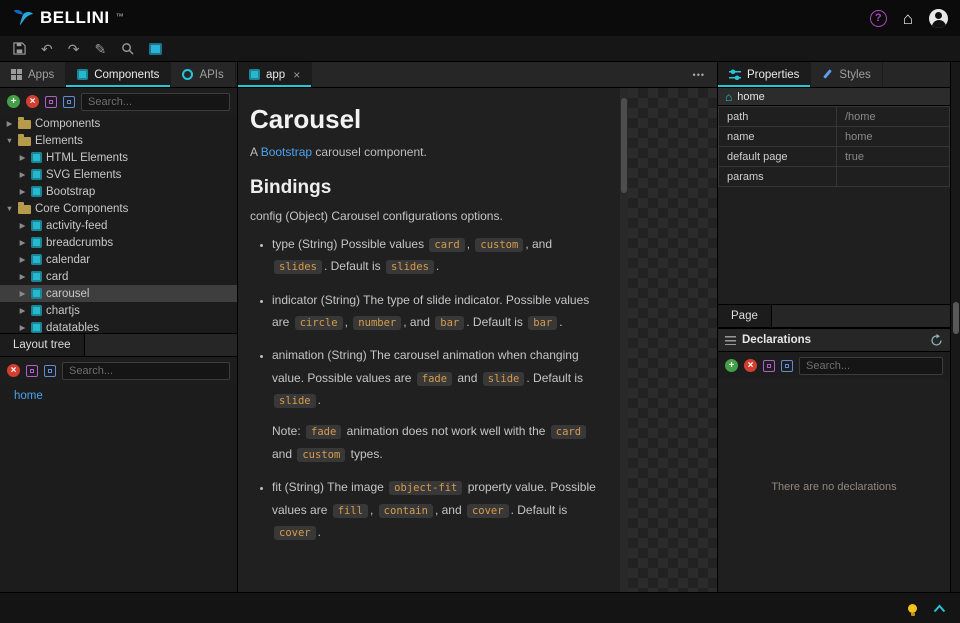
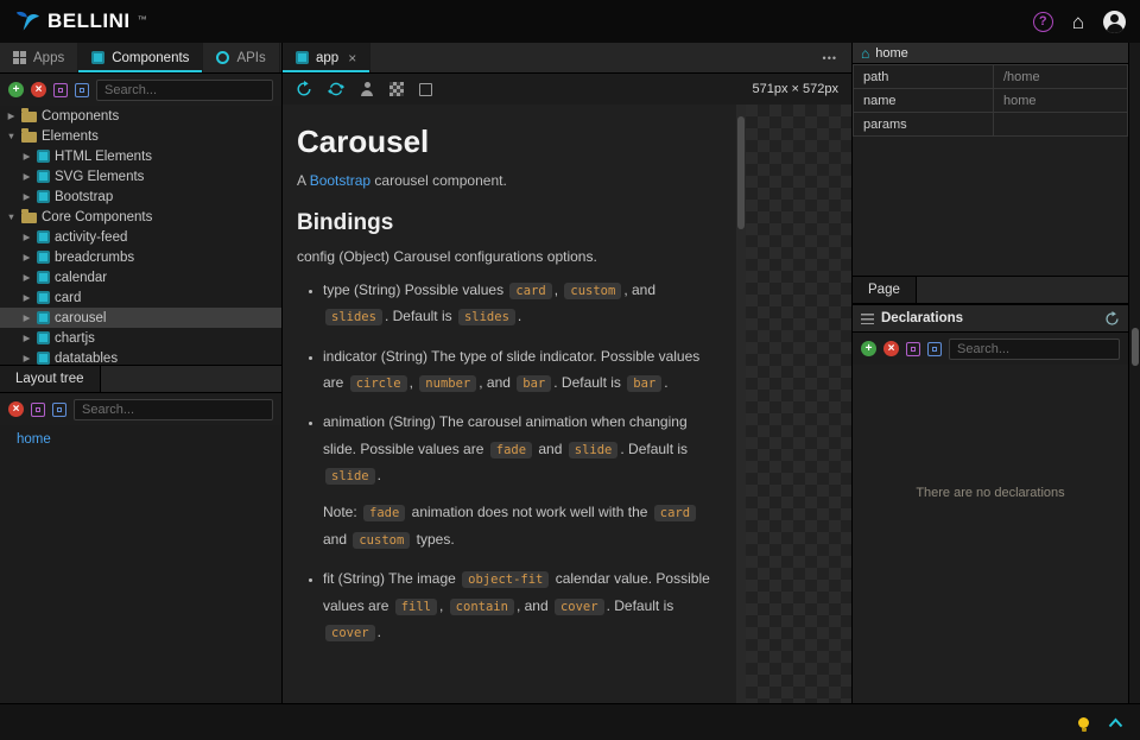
  BELLINI
  ™
  ?
  ⌂
- ↶
- ↷
- ✎
  Apps
  Components
  APIs
  +
  ×
  Search...
  ▶
  Components
  ▼
  Elements
  ▶
  HTML Elements
  ▶
  SVG Elements
  ▶
  Bootstrap
  ▼
  Core Components
  ▶
  activity-feed
  ▶
  breadcrumbs
  ▶
  calendar
  ▶
  card
  ▶
  carousel
  ▶
  chartjs
  ▶
  datatables
  Layout tree
  ×
  Search...
  home
  app
  ×
  •••
+ 571px × 572px
  Carousel
  A Bootstrap carousel component.
  Bindings
  config (Object) Carousel configurations options.
  type (String) Possible values card , custom , and slides . Default is slides .
  indicator (String) The type of slide indicator. Possible values are circle , number , and bar . Default is bar .
- animation (String) The carousel animation when changing value. Possible values are fade and slide . Default is slide .
+ animation (String) The carousel animation when changing slide. Possible values are fade and slide . Default is slide .
  Note: fade animation does not work well with the card and custom types.
- fit (String) The image object-fit property value. Possible values are fill , contain , and cover . Default is cover .
+ fit (String) The image object-fit calendar value. Possible values are fill , contain , and cover . Default is cover .
- Properties
- Styles
  ⌂
  home
  path	/home
  name	home
- default page	true
  params
  Page
  Declarations
  +
  ×
  Search...
  There are no declarations
